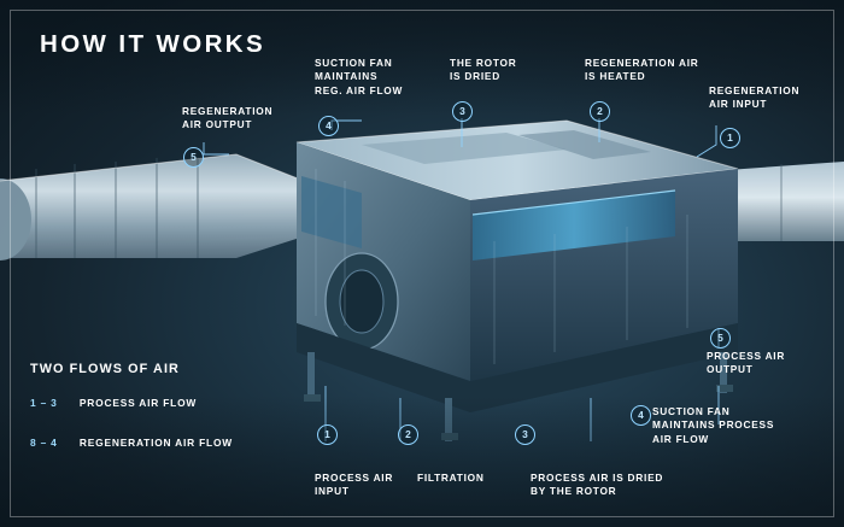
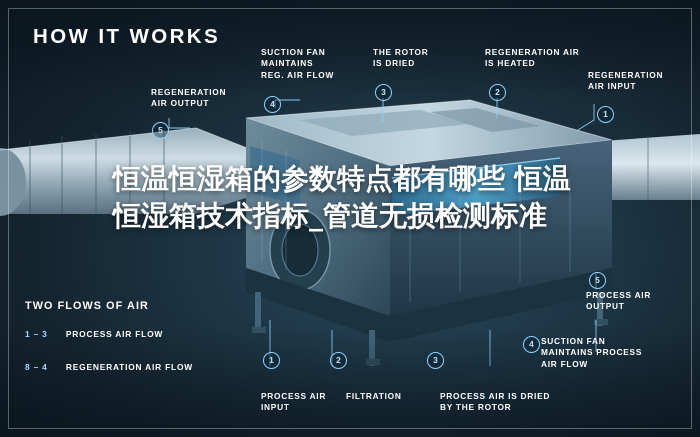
  HOW IT WORKS
  SUCTION FAN
  MAINTAINS
  REG. AIR FLOW
  THE ROTOR
  IS DRIED
  REGENERATION AIR
  IS HEATED
  REGENERATION
  AIR INPUT
  REGENERATION
  AIR OUTPUT
  PROCESS AIR
  OUTPUT
  SUCTION FAN
  MAINTAINS PROCESS
  AIR FLOW
  PROCESS AIR IS DRIED
  BY THE ROTOR
  FILTRATION
  PROCESS AIR
  INPUT
  4
  3
  2
  1
  5
  5
  4
  3
  2
  1
  TWO FLOWS OF AIR
  1 – 3 PROCESS AIR FLOW
  8 – 4 REGENERATION AIR FLOW
+ 恒温恒湿箱的参数特点都有哪些 恒温恒湿箱技术指标_管道无损检测标准
